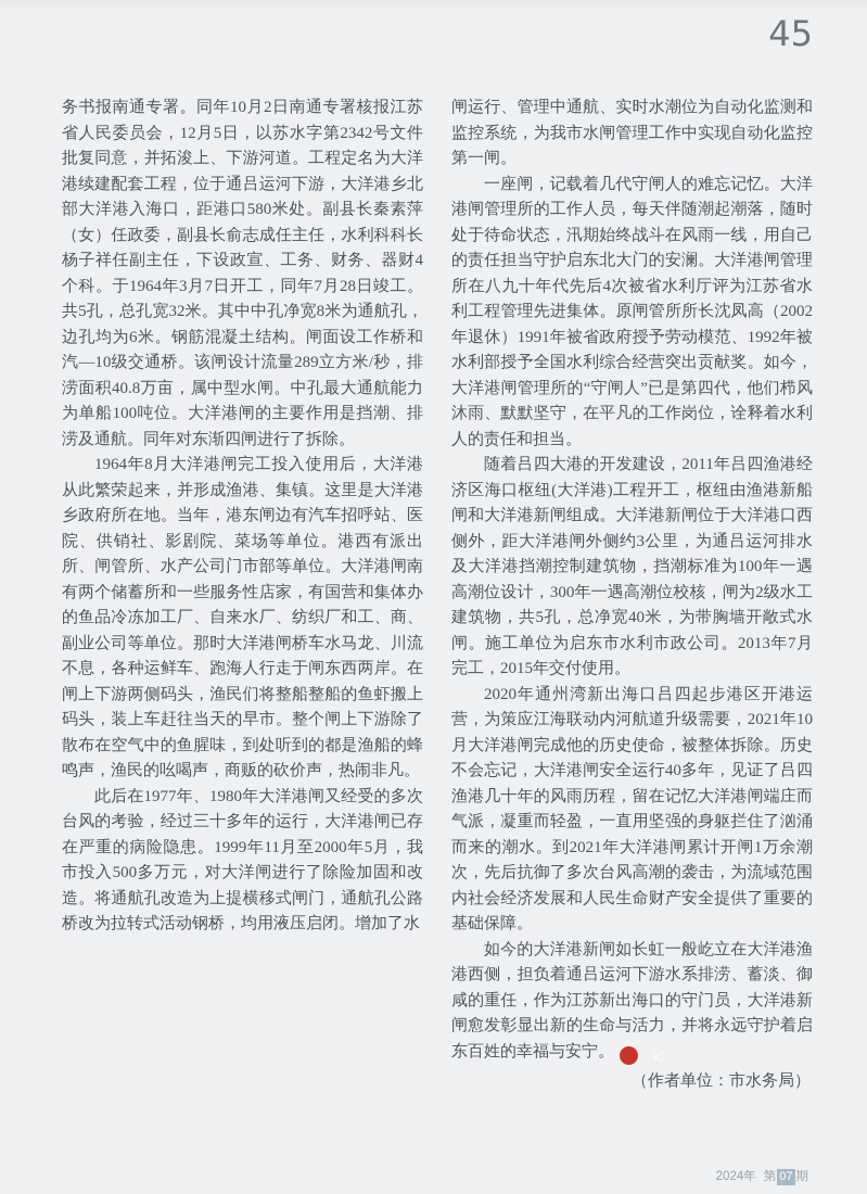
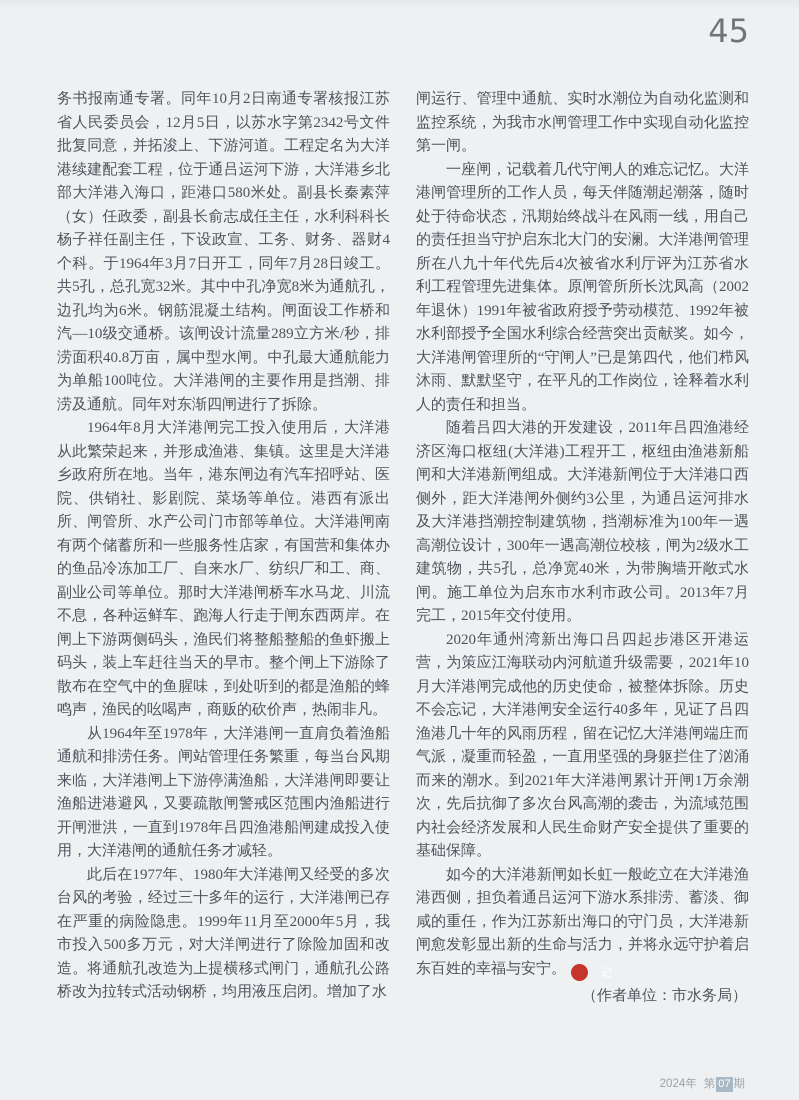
  45
  务书报南通专署。同年10月2日南通专署核报江苏省人民委员会，12月5日，以苏水字第2342号文件批复同意，并拓浚上、下游河道。工程定名为大洋港续建配套工程，位于通吕运河下游，大洋港乡北部大洋港入海口，距港口580米处。副县长秦素萍（女）任政委，副县长俞志成任主任，水利科科长杨子祥任副主任，下设政宣、工务、财务、器财4个科。于1964年3月7日开工，同年7月28日竣工。共5孔，总孔宽32米。其中中孔净宽8米为通航孔，边孔均为6米。钢筋混凝土结构。闸面设工作桥和汽—10级交通桥。该闸设计流量289立方米/秒，排涝面积40.8万亩，属中型水闸。中孔最大通航能力为单船100吨位。大洋港闸的主要作用是挡潮、排涝及通航。同年对东渐四闸进行了拆除。
  1964年8月大洋港闸完工投入使用后，大洋港从此繁荣起来，并形成渔港、集镇。这里是大洋港乡政府所在地。当年，港东闸边有汽车招呼站、医院、供销社、影剧院、菜场等单位。港西有派出所、闸管所、水产公司门市部等单位。大洋港闸南有两个储蓄所和一些服务性店家，有国营和集体办的鱼品冷冻加工厂、自来水厂、纺织厂和工、商、副业公司等单位。那时大洋港闸桥车水马龙、川流不息，各种运鲜车、跑海人行走于闸东西两岸。在闸上下游两侧码头，渔民们将整船整船的鱼虾搬上码头，装上车赶往当天的早市。整个闸上下游除了散布在空气中的鱼腥味，到处听到的都是渔船的蜂鸣声，渔民的吆喝声，商贩的砍价声，热闹非凡。
+ 从1964年至1978年，大洋港闸一直肩负着渔船通航和排涝任务。闸站管理任务繁重，每当台风期来临，大洋港闸上下游停满渔船，大洋港闸即要让渔船进港避风，又要疏散闸警戒区范围内渔船进行开闸泄洪，一直到1978年吕四渔港船闸建成投入使用，大洋港闸的通航任务才减轻。
  此后在1977年、1980年大洋港闸又经受的多次台风的考验，经过三十多年的运行，大洋港闸已存在严重的病险隐患。1999年11月至2000年5月，我市投入500多万元，对大洋闸进行了除险加固和改造。将通航孔改造为上提横移式闸门，通航孔公路桥改为拉转式活动钢桥，均用液压启闭。增加了水
  闸运行、管理中通航、实时水潮位为自动化监测和监控系统，为我市水闸管理工作中实现自动化监控第一闸。
  一座闸，记载着几代守闸人的难忘记忆。大洋港闸管理所的工作人员，每天伴随潮起潮落，随时处于待命状态，汛期始终战斗在风雨一线，用自己的责任担当守护启东北大门的安澜。大洋港闸管理所在八九十年代先后4次被省水利厅评为江苏省水利工程管理先进集体。原闸管所所长沈凤高（2002年退休）1991年被省政府授予劳动模范、1992年被水利部授予全国水利综合经营突出贡献奖。如今，大洋港闸管理所的“守闸人”已是第四代，他们栉风沐雨、默默坚守，在平凡的工作岗位，诠释着水利人的责任和担当。
  随着吕四大港的开发建设，2011年吕四渔港经济区海口枢纽(大洋港)工程开工，枢纽由渔港新船闸和大洋港新闸组成。大洋港新闸位于大洋港口西侧外，距大洋港闸外侧约3公里，为通吕运河排水及大洋港挡潮控制建筑物，挡潮标准为100年一遇高潮位设计，300年一遇高潮位校核，闸为2级水工建筑物，共5孔，总净宽40米，为带胸墙开敞式水闸。施工单位为启东市水利市政公司。2013年7月完工，2015年交付使用。
  2020年通州湾新出海口吕四起步港区开港运营，为策应江海联动内河航道升级需要，2021年10月大洋港闸完成他的历史使命，被整体拆除。历史不会忘记，大洋港闸安全运行40多年，见证了吕四渔港几十年的风雨历程，留在记忆大洋港闸端庄而气派，凝重而轻盈，一直用坚强的身躯拦住了汹涌而来的潮水。到2021年大洋港闸累计开闸1万余潮次，先后抗御了多次台风高潮的袭击，为流域范围内社会经济发展和人民生命财产安全提供了重要的基础保障。
  如今的大洋港新闸如长虹一般屹立在大洋港渔港西侧，担负着通吕运河下游水系排涝、蓄淡、御咸的重任，作为江苏新出海口的守门员，大洋港新闸愈发彰显出新的生命与活力，并将永远守护着启东百姓的幸福与安宁。
  （作者单位：市水务局）
  2024年
  第
  07
  期
